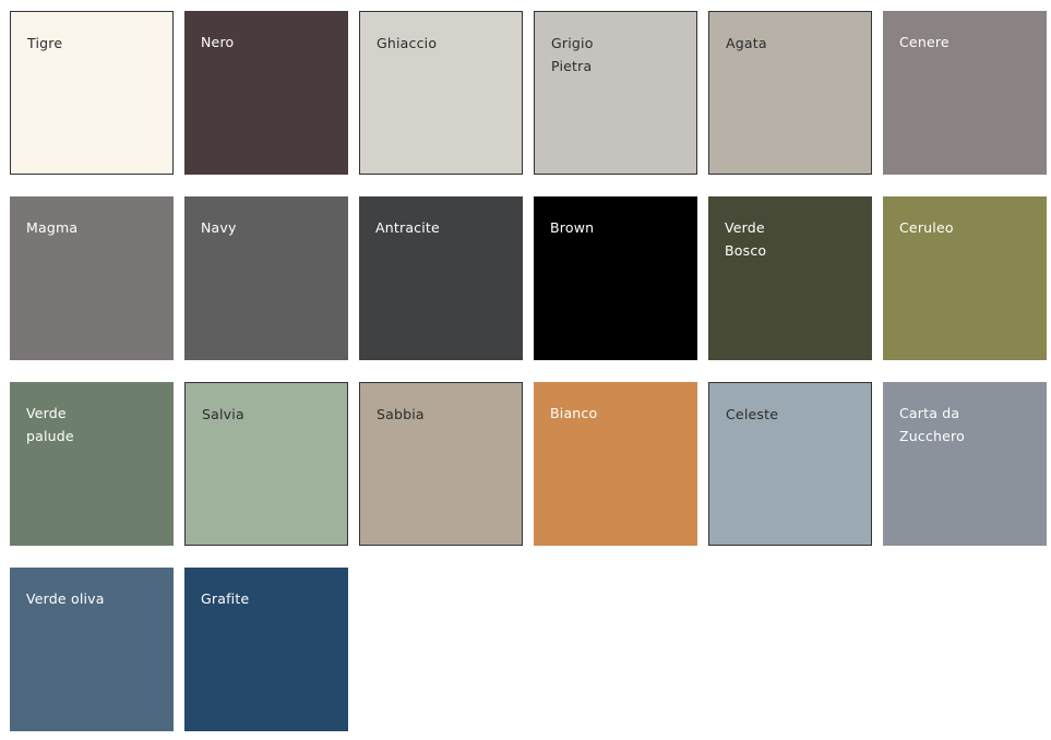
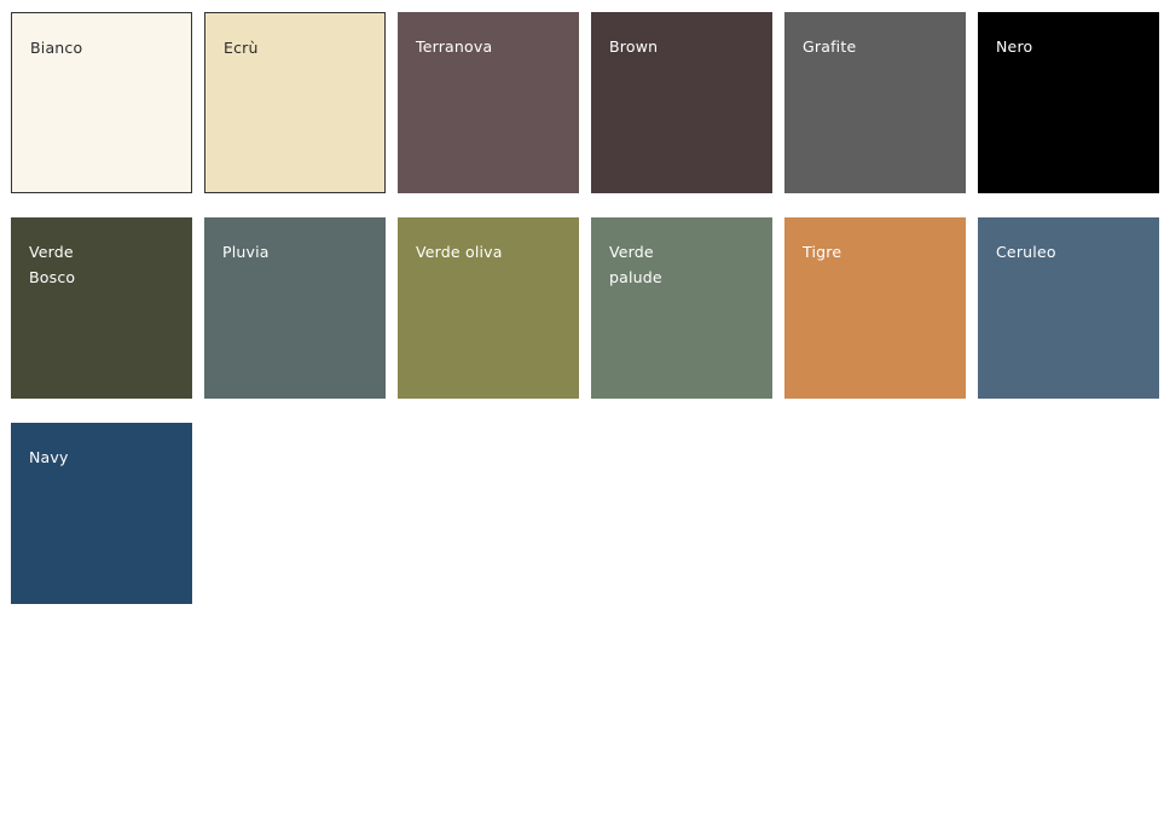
- Tigre
+ Bianco
+ Ecrù
+ Terranova
- Nero
+ Brown
- Ghiaccio
- Grigio
- Pietra
- Agata
- Cenere
- Magma
- Navy
+ Grafite
- Antracite
- Brown
+ Nero
  Verde
  Bosco
+ Pluvia
- Ceruleo
+ Verde oliva
  Verde
  palude
- Salvia
- Sabbia
- Bianco
+ Tigre
- Celeste
- Carta da
- Zucchero
- Verde oliva
+ Ceruleo
- Grafite
+ Navy
